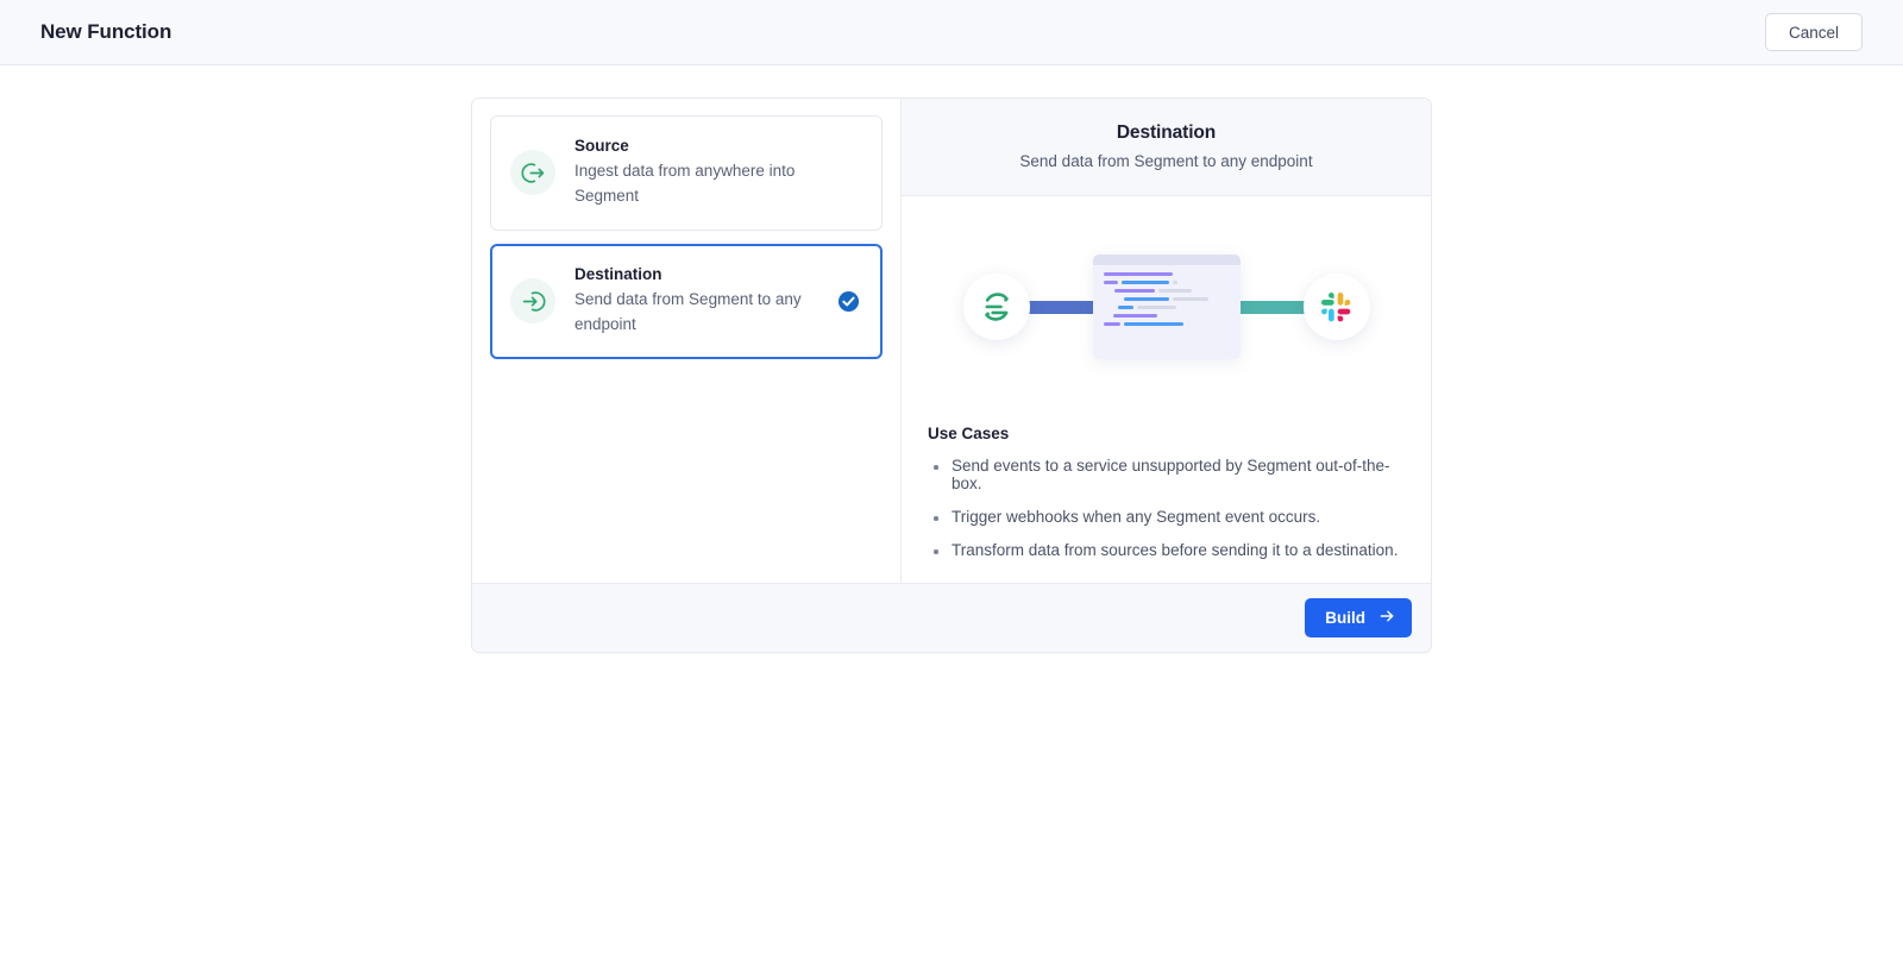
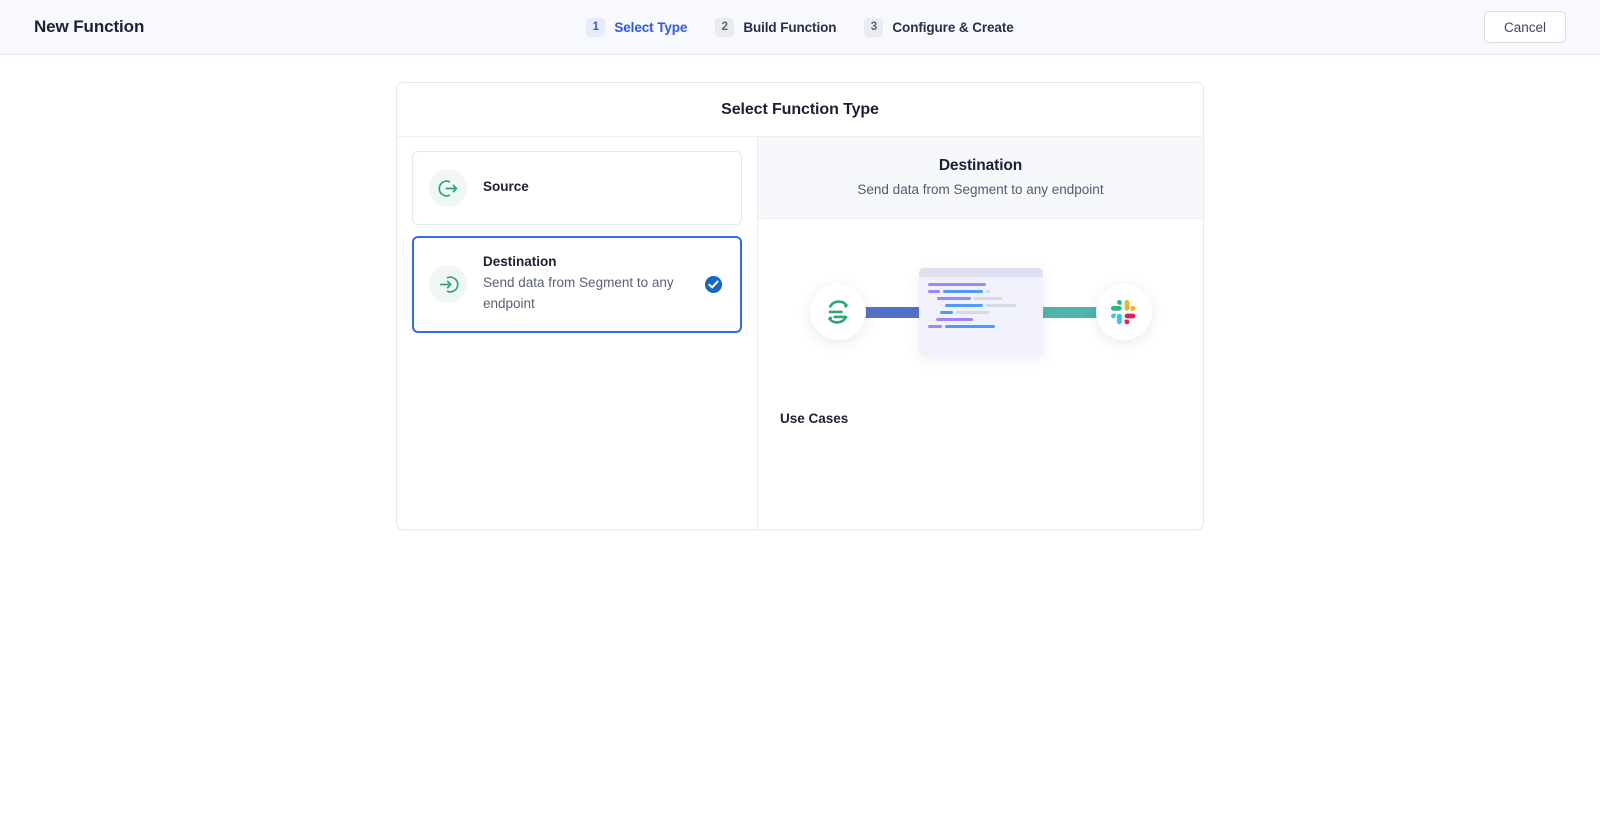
  New Function
+ 1
+ Select Type
+ 2
+ Build Function
+ 3
+ Configure & Create
  Cancel
+ Select Function Type
  Source
- Ingest data from anywhere into Segment
  Destination
  Send data from Segment to any endpoint
  Destination
  Send data from Segment to any endpoint
  Use Cases
- Send events to a service unsupported by Segment out-of-the-box.
- Trigger webhooks when any Segment event occurs.
- Transform data from sources before sending it to a destination.
- Build
